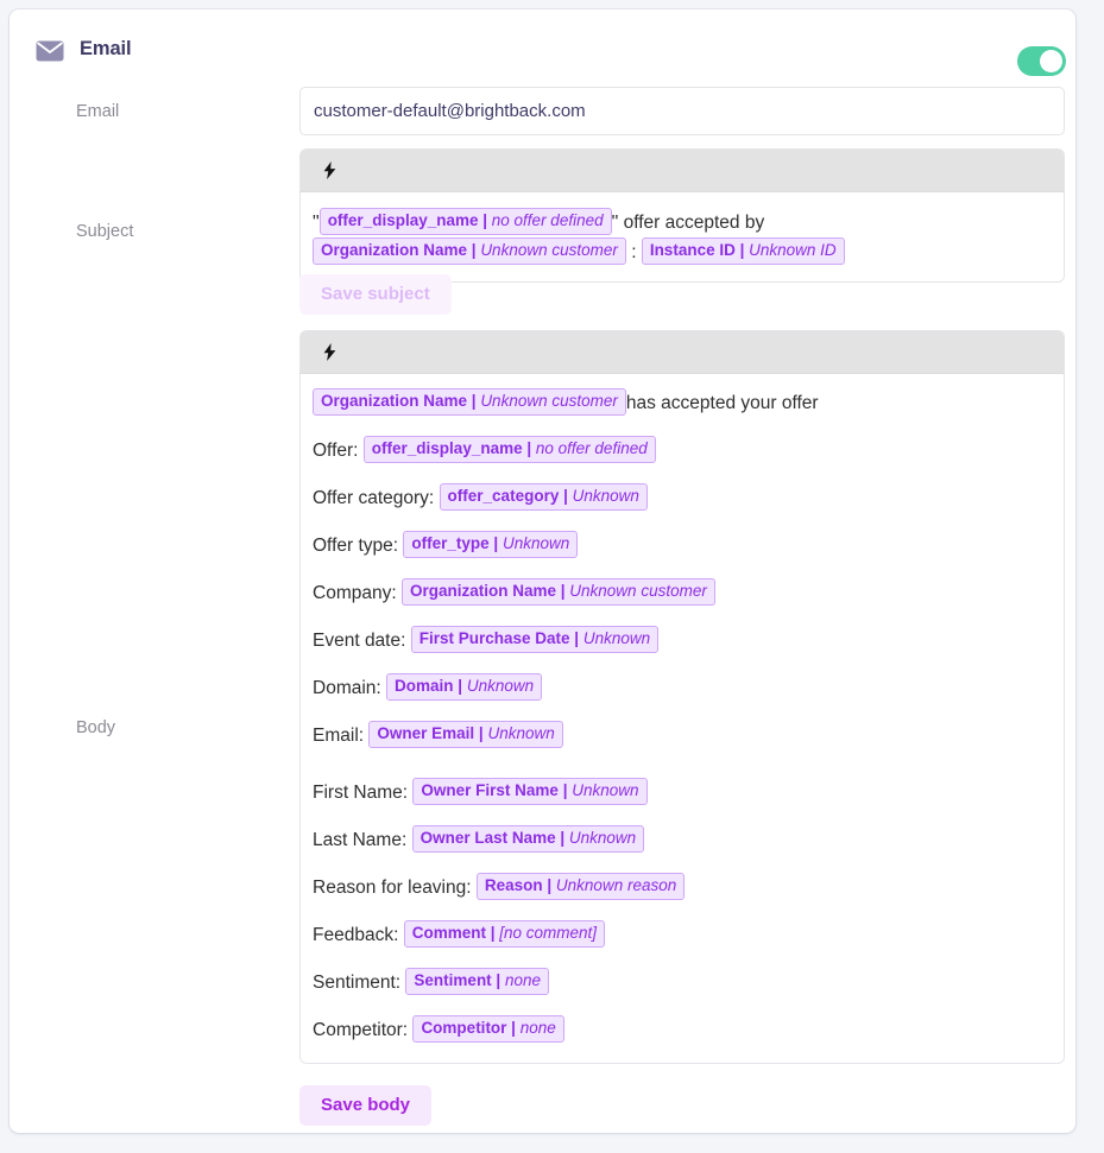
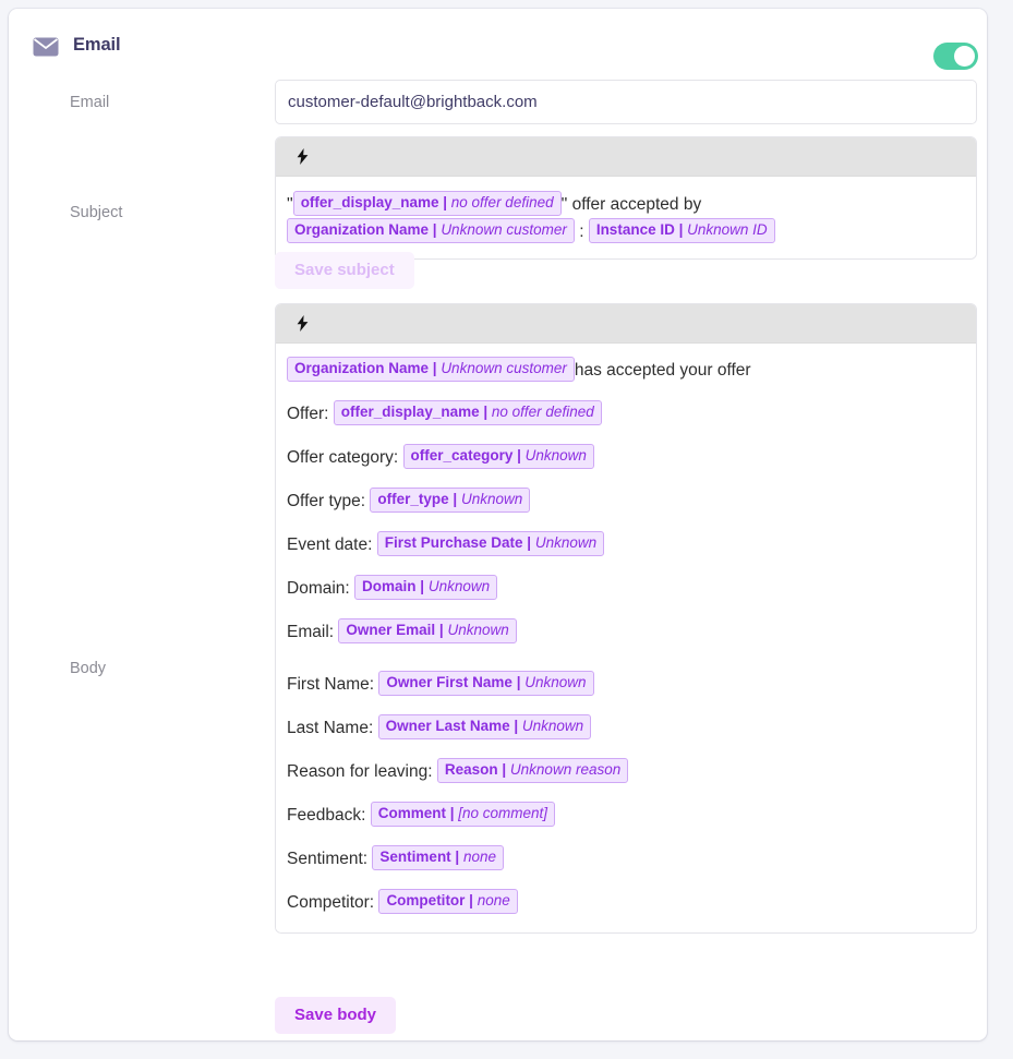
  Email
  Email
  Subject
  Body
  customer-default@brightback.com
  " offer_display_name | no offer defined " offer accepted by
  Organization Name | Unknown customer : Instance ID | Unknown ID
  Save subject
  Organization Name | Unknown customer has accepted your offer
  Offer: offer_display_name | no offer defined
  Offer category: offer_category | Unknown
  Offer type: offer_type | Unknown
- Company: Organization Name | Unknown customer
  Event date: First Purchase Date | Unknown
  Domain: Domain | Unknown
  Email: Owner Email | Unknown
  First Name: Owner First Name | Unknown
  Last Name: Owner Last Name | Unknown
  Reason for leaving: Reason | Unknown reason
  Feedback: Comment | [no comment]
  Sentiment: Sentiment | none
  Competitor: Competitor | none
  Save body
